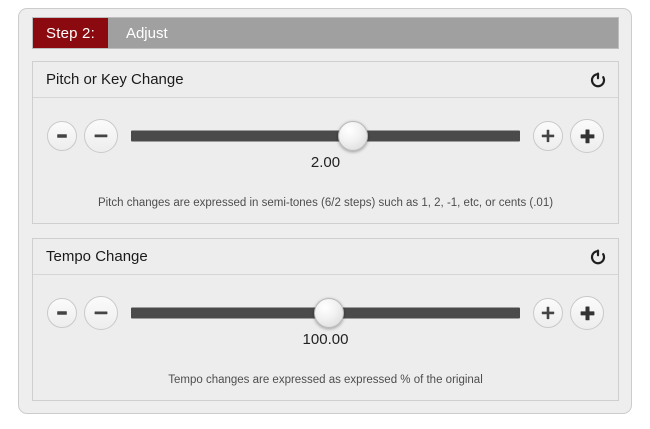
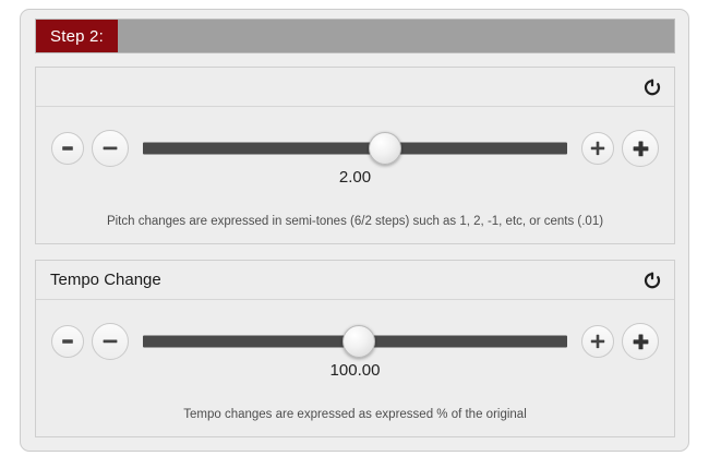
  Step 2:
- Adjust
- Pitch or Key Change
  2.00
  Pitch changes are expressed in semi-tones (6/2 steps) such as 1, 2, -1, etc, or cents (.01)
  Tempo Change
  100.00
  Tempo changes are expressed as expressed % of the original
